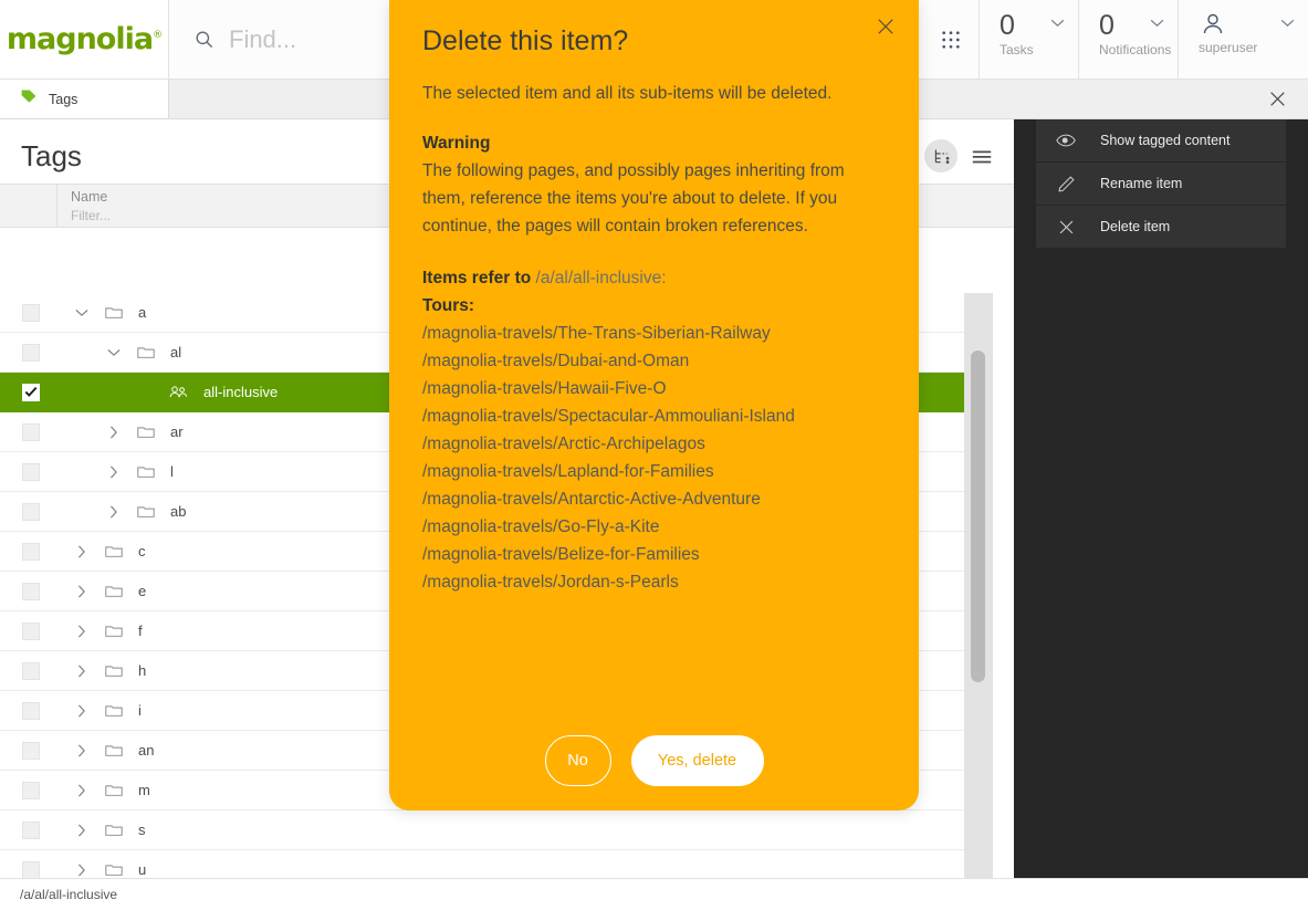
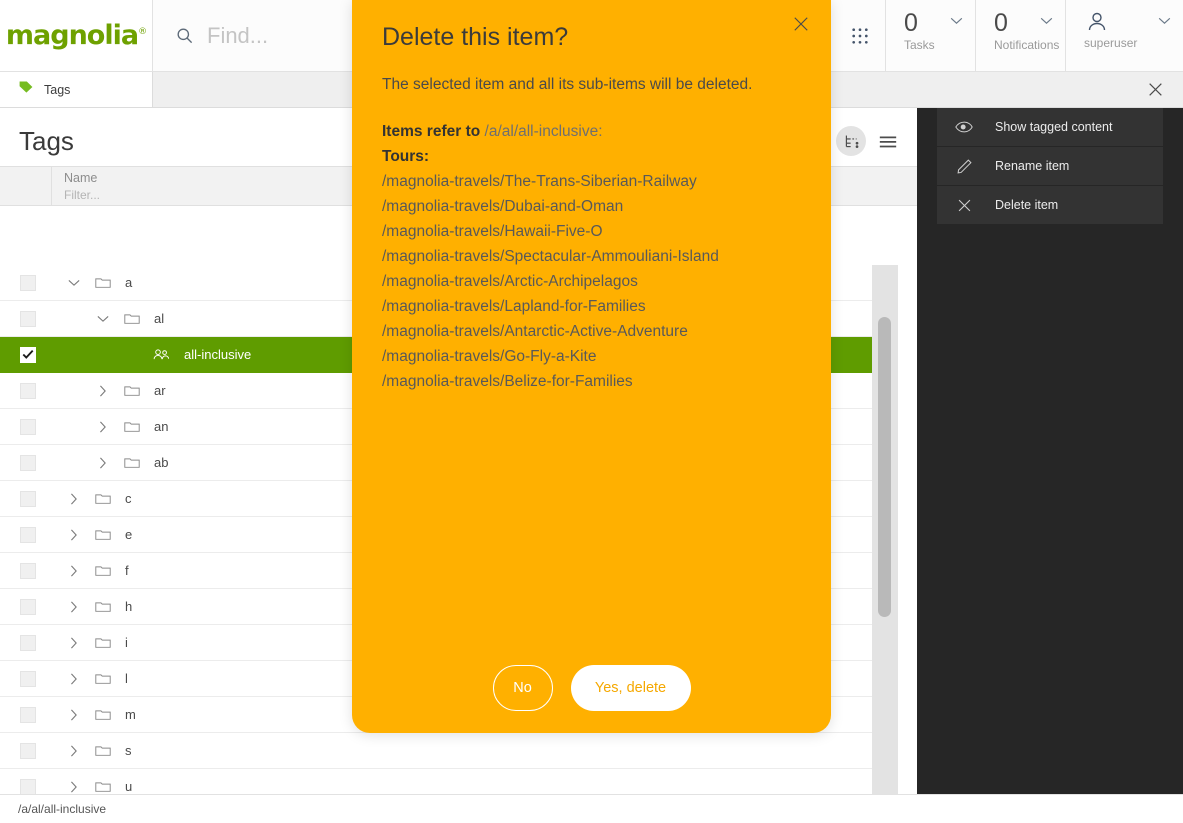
  magnolia®
  Find...
  0
  Tasks
  0
  Notifications
  superuser
  Tags
  Tags
  Name
  Filter...
  a
  al
  all-inclusive
  ar
- l
+ an
  ab
  c
  e
  f
  h
  i
- an
+ l
  m
  s
  u
  Show tagged content
  Rename item
  Delete item
  Delete this item?
  The selected item and all its sub-items will be deleted.
- Warning
- The following pages, and possibly pages inheriting from them, reference the items you're about to delete. If you continue, the pages will contain broken references.
  Items refer to /a/al/all-inclusive:
  Tours:
  /magnolia-travels/The-Trans-Siberian-Railway
  /magnolia-travels/Dubai-and-Oman
  /magnolia-travels/Hawaii-Five-O
  /magnolia-travels/Spectacular-Ammouliani-Island
  /magnolia-travels/Arctic-Archipelagos
  /magnolia-travels/Lapland-for-Families
  /magnolia-travels/Antarctic-Active-Adventure
  /magnolia-travels/Go-Fly-a-Kite
  /magnolia-travels/Belize-for-Families
- /magnolia-travels/Jordan-s-Pearls
  No
  Yes, delete
  /a/al/all-inclusive
